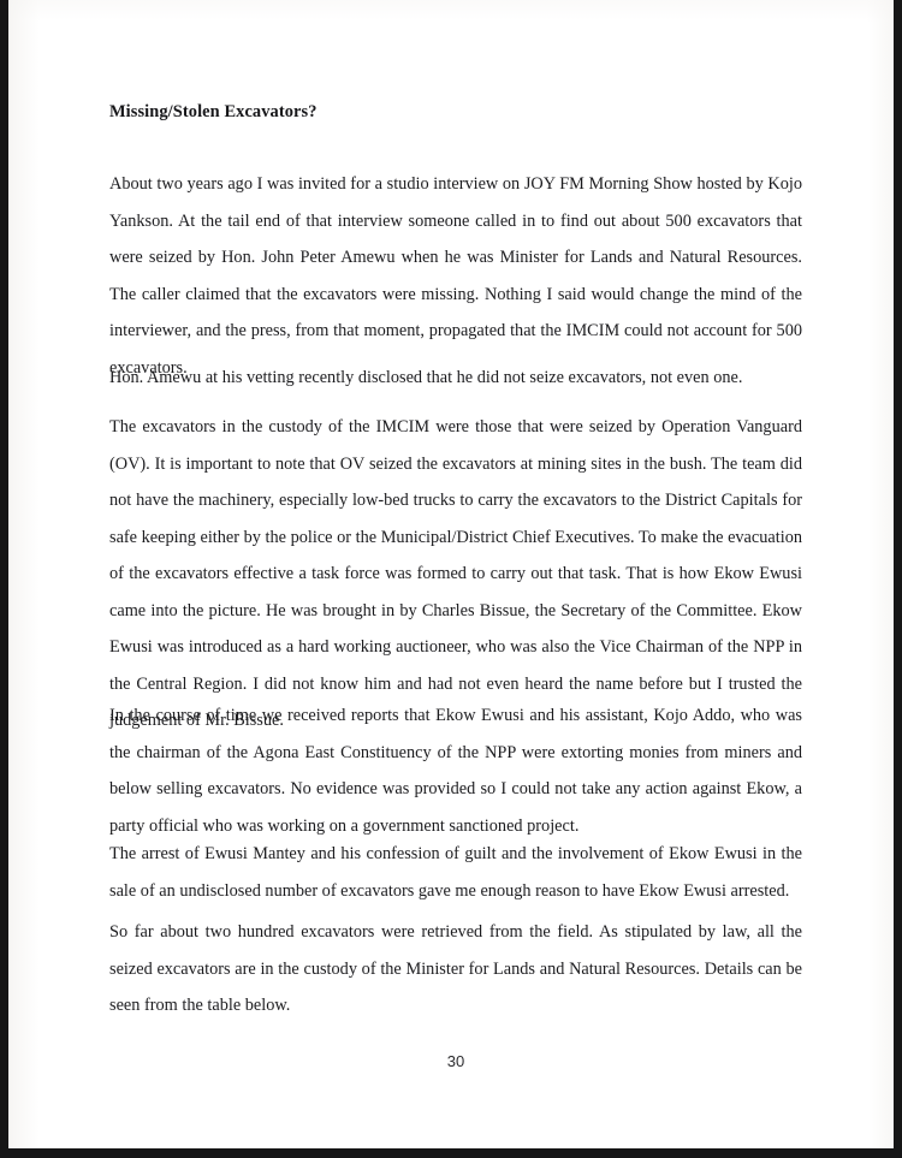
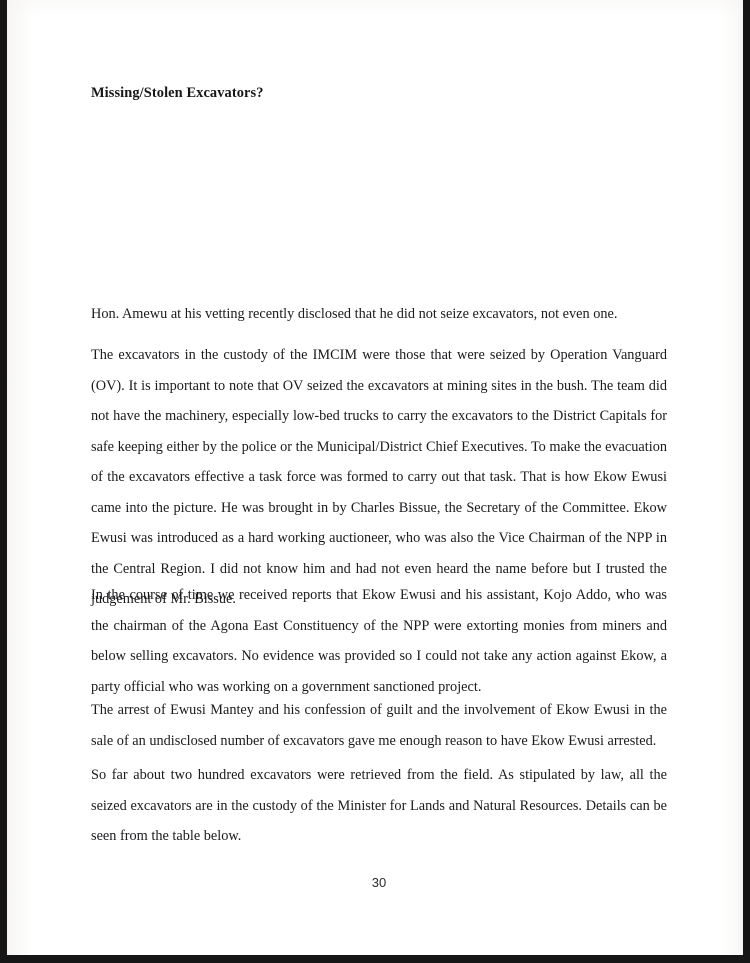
  Missing/Stolen Excavators?
- About two years ago I was invited for a studio interview on JOY FM Morning Show hosted by Kojo Yankson. At the tail end of that interview someone called in to find out about 500 excavators that were seized by Hon. John Peter Amewu when he was Minister for Lands and Natural Resources. The caller claimed that the excavators were missing. Nothing I said would change the mind of the interviewer, and the press, from that moment, propagated that the IMCIM could not account for 500 excavators.
  Hon. Amewu at his vetting recently disclosed that he did not seize excavators, not even one.
  The excavators in the custody of the IMCIM were those that were seized by Operation Vanguard (OV). It is important to note that OV seized the excavators at mining sites in the bush. The team did not have the machinery, especially low-bed trucks to carry the excavators to the District Capitals for safe keeping either by the police or the Municipal/District Chief Executives. To make the evacuation of the excavators effective a task force was formed to carry out that task. That is how Ekow Ewusi came into the picture. He was brought in by Charles Bissue, the Secretary of the Committee. Ekow Ewusi was introduced as a hard working auctioneer, who was also the Vice Chairman of the NPP in the Central Region. I did not know him and had not even heard the name before but I trusted the judgement of Mr. Bissue.
  In the course of time we received reports that Ekow Ewusi and his assistant, Kojo Addo, who was the chairman of the Agona East Constituency of the NPP were extorting monies from miners and below selling excavators. No evidence was provided so I could not take any action against Ekow, a party official who was working on a government sanctioned project.
  The arrest of Ewusi Mantey and his confession of guilt and the involvement of Ekow Ewusi in the sale of an undisclosed number of excavators gave me enough reason to have Ekow Ewusi arrested.
  So far about two hundred excavators were retrieved from the field. As stipulated by law, all the seized excavators are in the custody of the Minister for Lands and Natural Resources. Details can be seen from the table below.
  30
